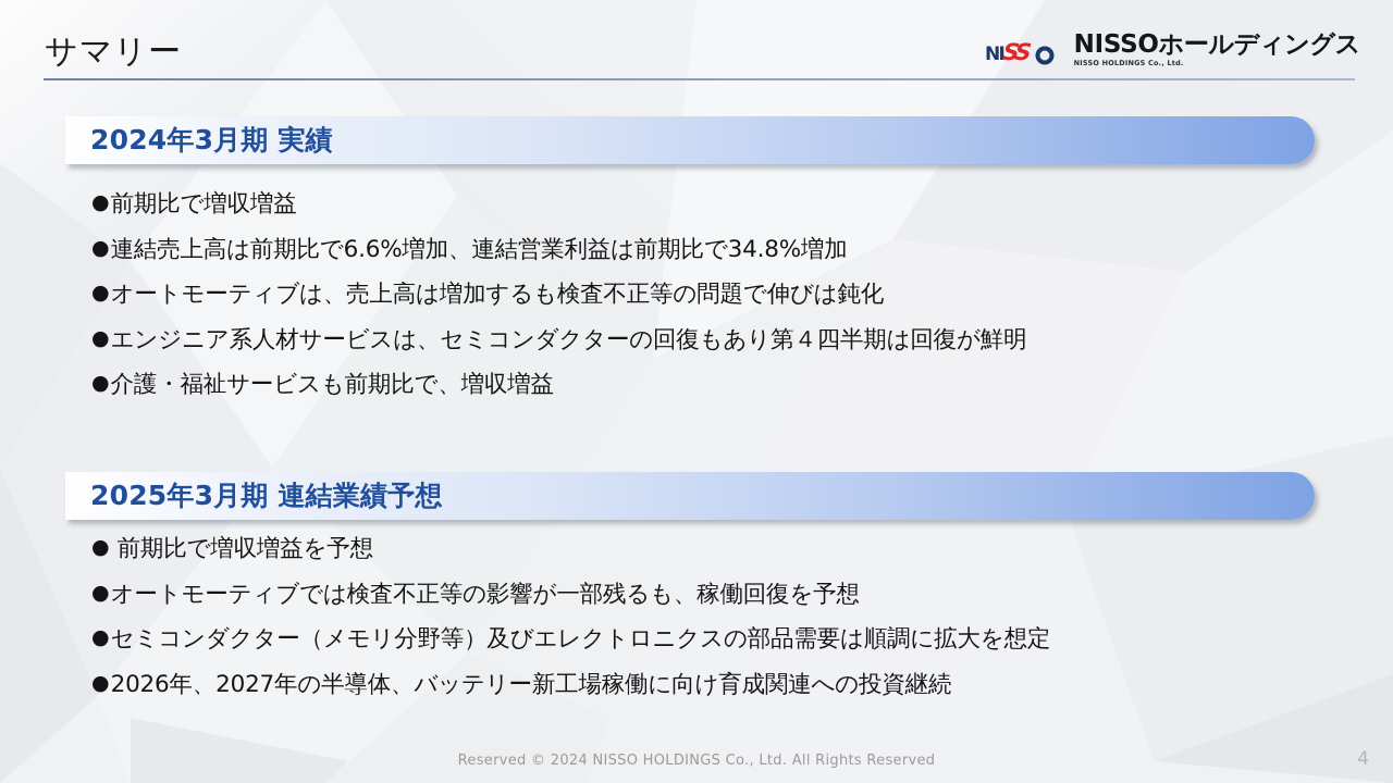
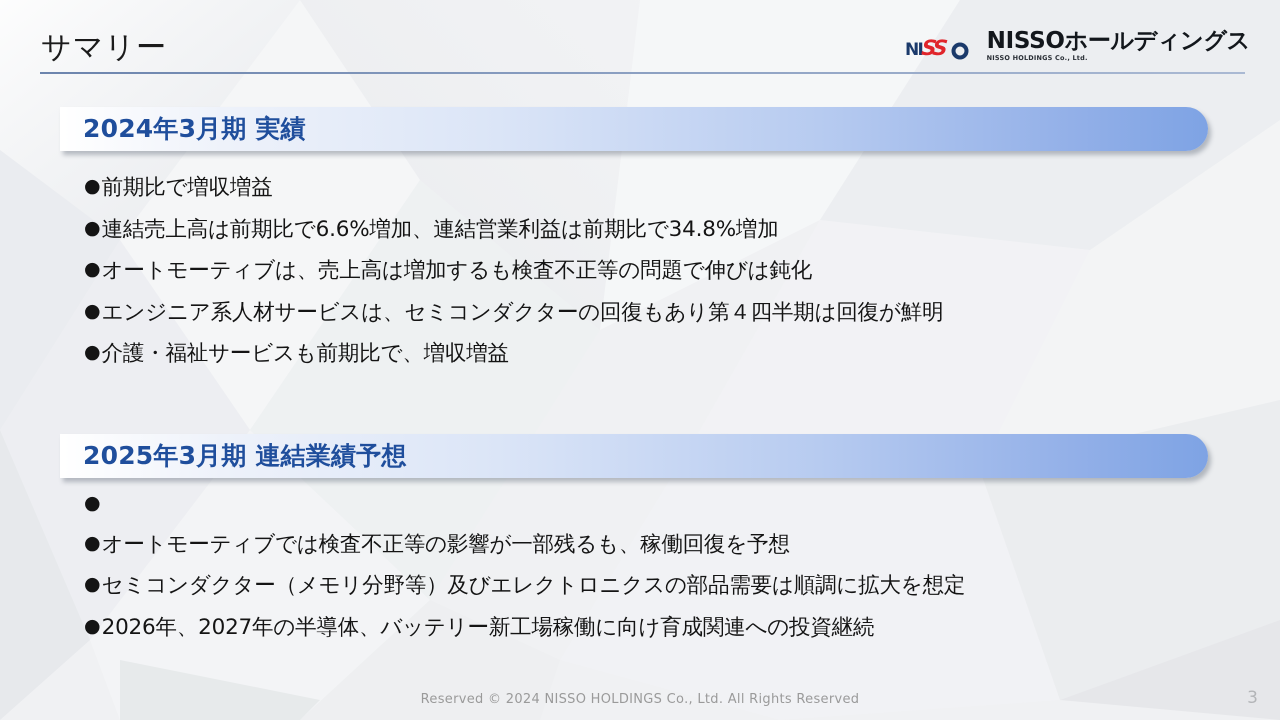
  サマリー
  N
  I
  NISSOホールディングス
  NISSO HOLDINGS Co., Ltd.
  2024年3月期 実績
  ●
  前期比で増収増益
  ●
  連結売上高は前期比で6.6%増加、連結営業利益は前期比で34.8%増加
  ●
  オートモーティブは、売上高は増加するも検査不正等の問題で伸びは鈍化
  ●
  エンジニア系人材サービスは、セミコンダクターの回復もあり第４四半期は回復が鮮明
  ●
  介護・福祉サービスも前期比で、増収増益
  2025年3月期 連結業績予想
  ●
- 前期比で増収増益を予想
  ●
  オートモーティブでは検査不正等の影響が一部残るも、稼働回復を予想
  ●
  セミコンダクター（メモリ分野等）及びエレクトロニクスの部品需要は順調に拡大を想定
  ●
  2026年、2027年の半導体、バッテリー新工場稼働に向け育成関連への投資継続
  Reserved © 2024 NISSO HOLDINGS Co., Ltd. All Rights Reserved
- 4
+ 3
